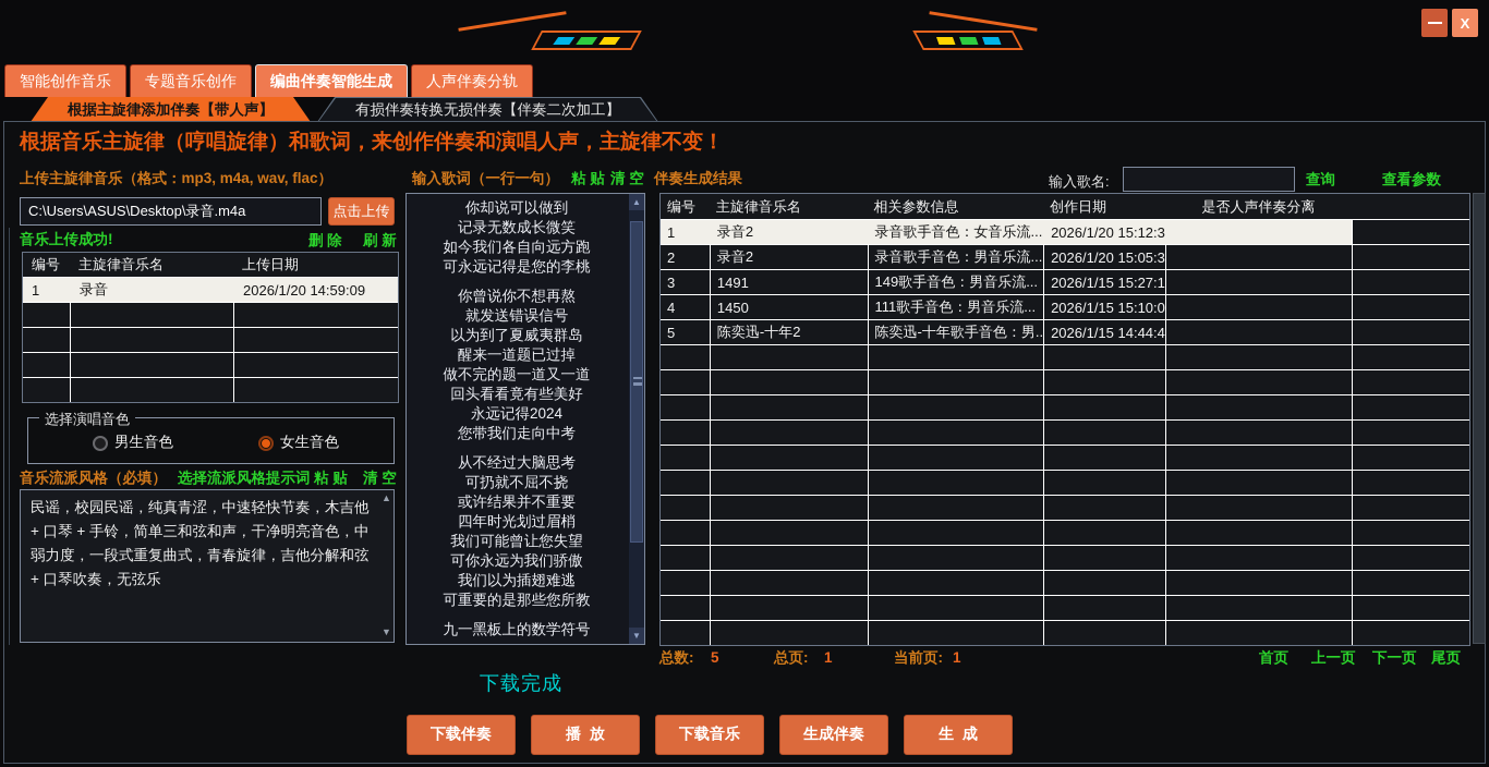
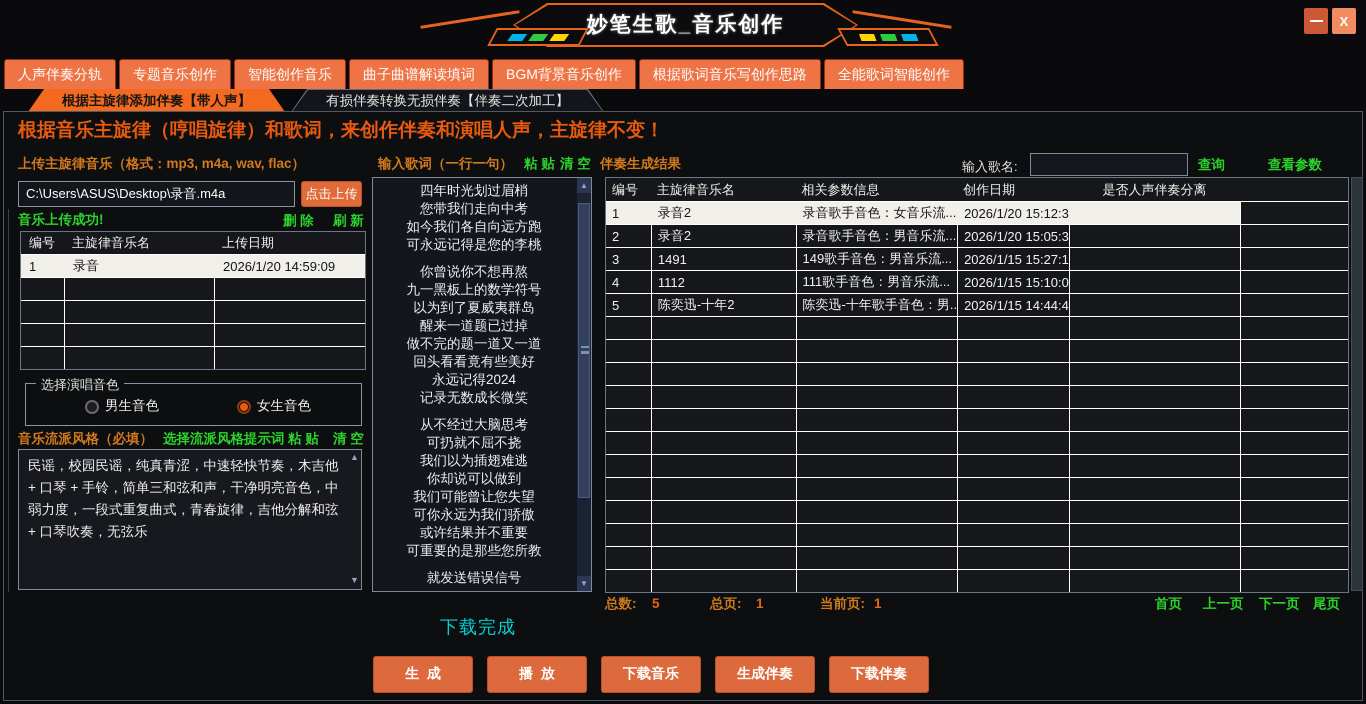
+ 妙笔生歌_音乐创作
  X
- 智能创作音乐
+ 人声伴奏分轨
  专题音乐创作
- 编曲伴奏智能生成
- 人声伴奏分轨
+ 智能创作音乐
+ 曲子曲谱解读填词
+ BGM背景音乐创作
+ 根据歌词音乐写创作思路
+ 全能歌词智能创作
  根据主旋律添加伴奏【带人声】
  有损伴奏转换无损伴奏【伴奏二次加工】
  根据音乐主旋律（哼唱旋律）和歌词，来创作伴奏和演唱人声，主旋律不变！
  上传主旋律音乐（格式：mp3, m4a, wav, flac）
  C:\Users\ASUS\Desktop\录音.m4a
  点击上传
  音乐上传成功!
  删 除
  刷 新
  编号
  主旋律音乐名
  上传日期
  1
  录音
  2026/1/20 14:59:09
  选择演唱音色
  男生音色
  女生音色
  音乐流派风格（必填）
  选择流派风格提示词
  粘 贴
  清 空
  ▲
  ▼
  输入歌词（一行一句）
  粘 贴
  清 空
- 你却说可以做到
+ 四年时光划过眉梢
- 记录无数成长微笑
+ 您带我们走向中考
  如今我们各自向远方跑
  可永远记得是您的李桃
  你曾说你不想再熬
- 就发送错误信号
+ 九一黑板上的数学符号
  以为到了夏威夷群岛
  醒来一道题已过掉
  做不完的题一道又一道
  回头看看竟有些美好
  永远记得2024
- 您带我们走向中考
+ 记录无数成长微笑
  从不经过大脑思考
  可扔就不屈不挠
- 或许结果并不重要
+ 我们以为插翅难逃
- 四年时光划过眉梢
+ 你却说可以做到
  我们可能曾让您失望
  可你永远为我们骄傲
- 我们以为插翅难逃
+ 或许结果并不重要
  可重要的是那些您所教
- 九一黑板上的数学符号
+ 就发送错误信号
  ▲
  ▼
  伴奏生成结果
  输入歌名:
  查询
  查看参数
  编号
  主旋律音乐名
  相关参数信息
  创作日期
  是否人声伴奏分离
  1
  录音2
  录音歌手音色：女音乐流...
  2026/1/20 15:12:3
  2
  录音2
  录音歌手音色：男音乐流...
  2026/1/20 15:05:3
  3
  1491
  149歌手音色：男音乐流...
  2026/1/15 15:27:1
  4
- 1450
+ 1112
  111歌手音色：男音乐流...
  2026/1/15 15:10:0
  5
  陈奕迅-十年2
  陈奕迅-十年歌手音色：男..
  2026/1/15 14:44:4
  总数:
  5
  总页:
  1
  当前页:
  1
  首页
  上一页
  下一页
  尾页
  下载完成
- 下载伴奏
+ 生 成
  播 放
  下载音乐
  生成伴奏
- 生 成
+ 下载伴奏
